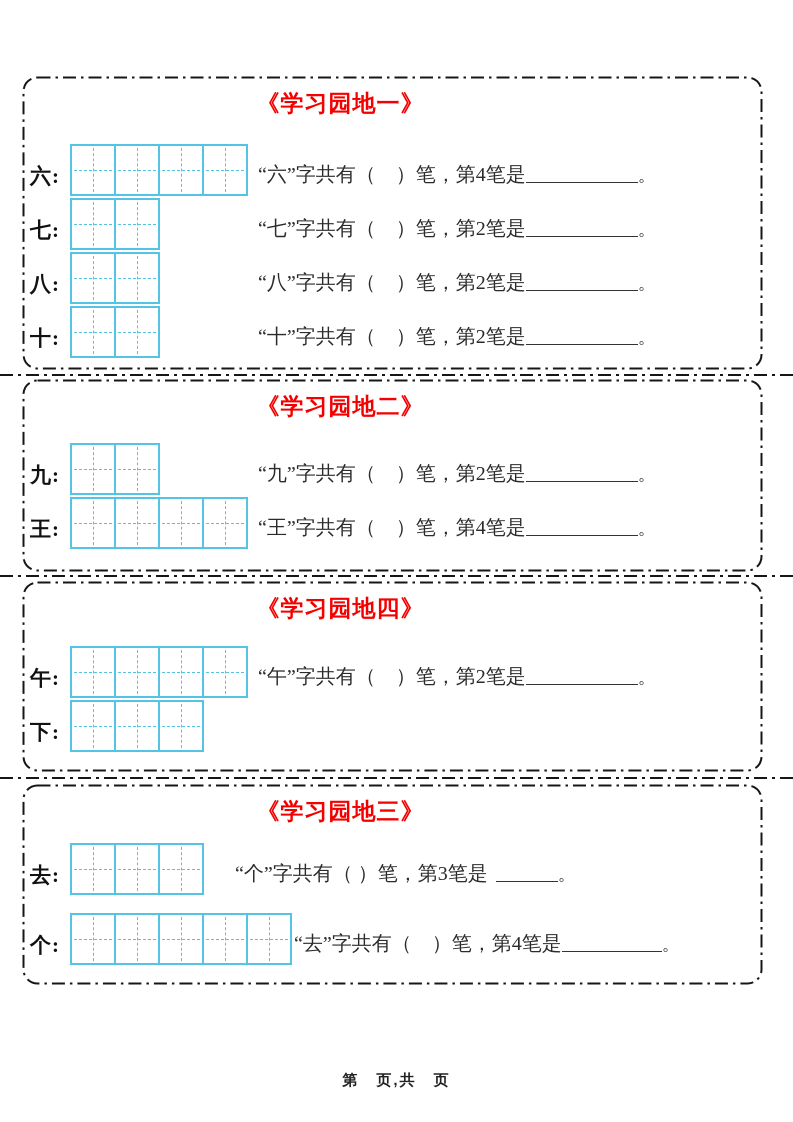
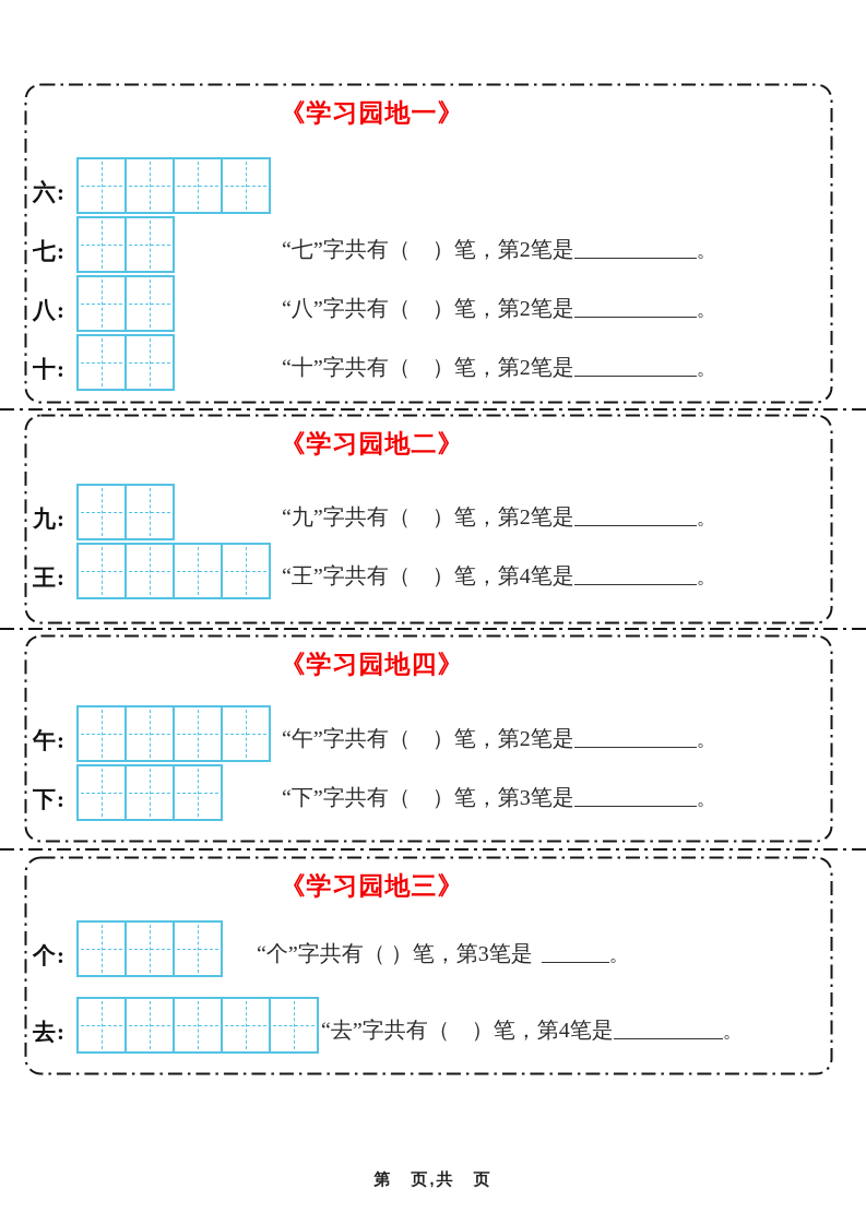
  《学习园地一》
  六:
- “六”字共有（ ）笔，第4笔是 。
  七:
  “七”字共有（ ）笔，第2笔是 。
  八:
  “八”字共有（ ）笔，第2笔是 。
  十:
  “十”字共有（ ）笔，第2笔是 。
  《学习园地二》
  九:
  “九”字共有（ ）笔，第2笔是 。
  王:
  “王”字共有（ ）笔，第4笔是 。
  《学习园地四》
  午:
  “午”字共有（ ）笔，第2笔是 。
  下:
+ “下”字共有（ ）笔，第3笔是 。
  《学习园地三》
- 去:
+ 个:
  “个”字共有（ ）笔，第3笔是 。
- 个:
+ 去:
  “去”字共有（ ）笔，第4笔是 。
  第 页,共 页
